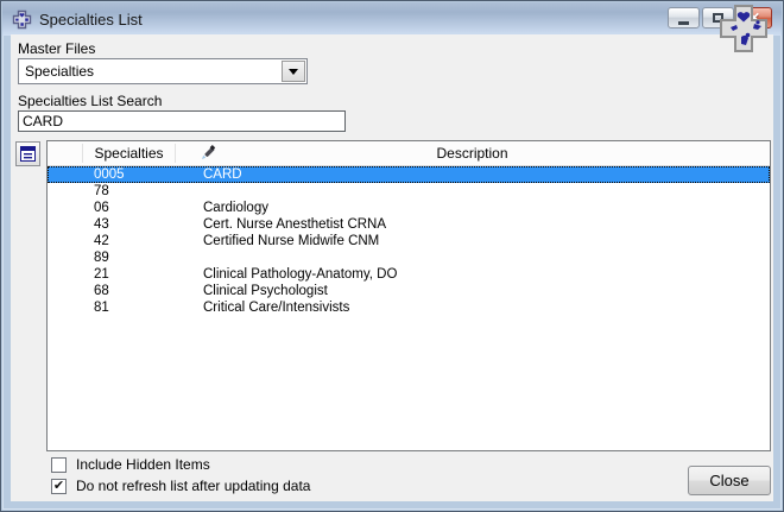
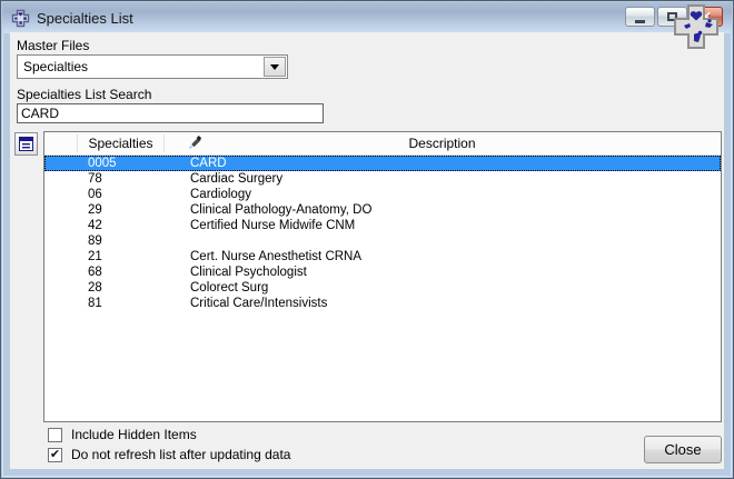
  Specialties List
  ✕
  Master Files
  Specialties
  Specialties List Search
  CARD
  Specialties
  Description
  0005
  CARD
  78
+ Cardiac Surgery
  06
  Cardiology
- 43
+ 29
- Cert. Nurse Anesthetist CRNA
+ Clinical Pathology-Anatomy, DO
  42
  Certified Nurse Midwife CNM
  89
  21
- Clinical Pathology-Anatomy, DO
+ Cert. Nurse Anesthetist CRNA
  68
  Clinical Psychologist
+ 28
+ Colorect Surg
  81
  Critical Care/Intensivists
  Include Hidden Items
  ✔
  Do not refresh list after updating data
  Close
